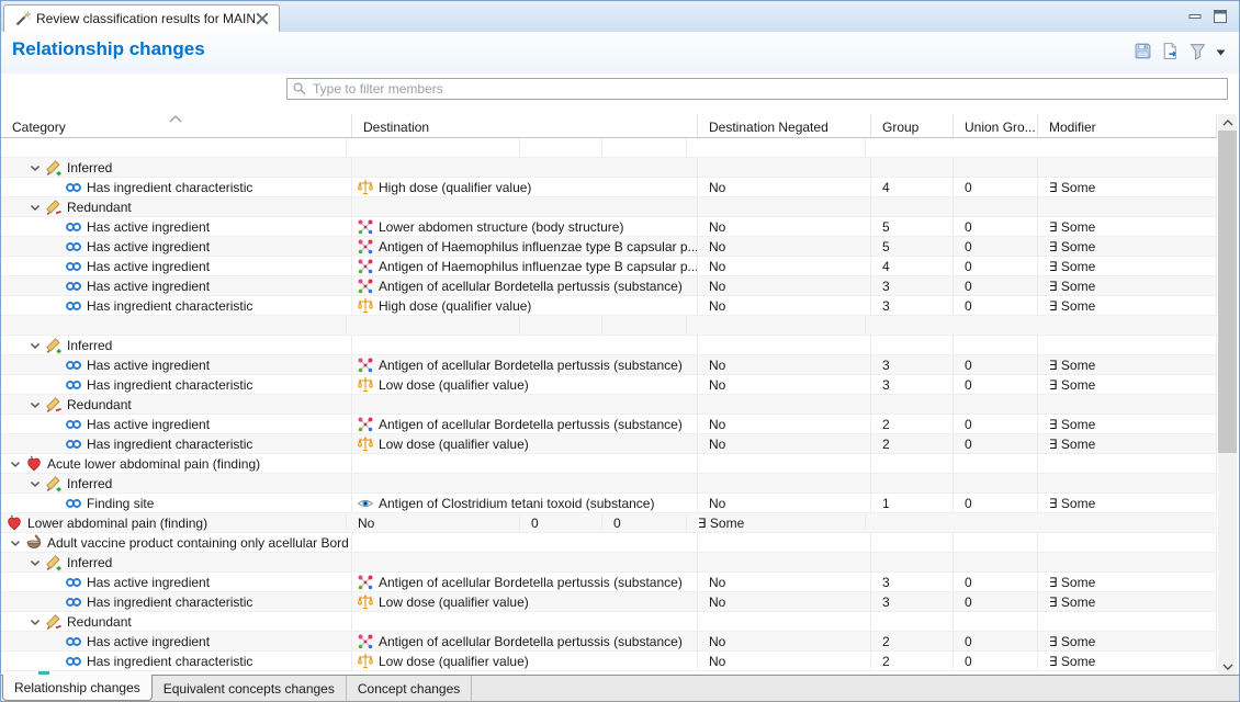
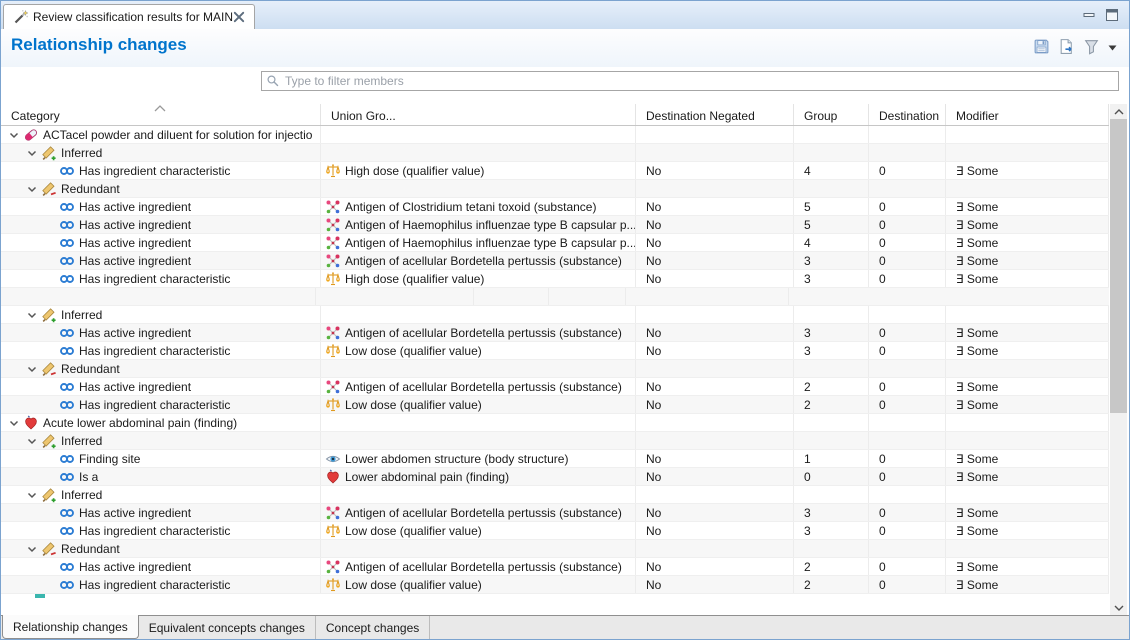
  Review classification results for MAIN
  Relationship changes
  Type to filter members
  Category
- Destination
+ Union Gro...
  Destination Negated
  Group
- Union Gro...
+ Destination
  Modifier
+ ACTacel powder and diluent for solution for injectio
  Inferred
  Has ingredient characteristic
  High dose (qualifier value)
  No
  4
  0
  ∃ Some
  Redundant
  Has active ingredient
- Lower abdomen structure (body structure)
+ Antigen of Clostridium tetani toxoid (substance)
  No
  5
  0
  ∃ Some
  Has active ingredient
  Antigen of Haemophilus influenzae type B capsular p...
  No
  5
  0
  ∃ Some
  Has active ingredient
  Antigen of Haemophilus influenzae type B capsular p...
  No
  4
  0
  ∃ Some
  Has active ingredient
  Antigen of acellular Bordetella pertussis (substance)
  No
  3
  0
  ∃ Some
  Has ingredient characteristic
  High dose (qualifier value)
  No
  3
  0
  ∃ Some
  Inferred
  Has active ingredient
  Antigen of acellular Bordetella pertussis (substance)
  No
  3
  0
  ∃ Some
  Has ingredient characteristic
  Low dose (qualifier value)
  No
  3
  0
  ∃ Some
  Redundant
  Has active ingredient
  Antigen of acellular Bordetella pertussis (substance)
  No
  2
  0
  ∃ Some
  Has ingredient characteristic
  Low dose (qualifier value)
  No
  2
  0
  ∃ Some
  Acute lower abdominal pain (finding)
  Inferred
  Finding site
- Antigen of Clostridium tetani toxoid (substance)
+ Lower abdomen structure (body structure)
  No
  1
  0
  ∃ Some
+ Is a
  Lower abdominal pain (finding)
  No
  0
  0
  ∃ Some
- Adult vaccine product containing only acellular Bord
  Inferred
  Has active ingredient
  Antigen of acellular Bordetella pertussis (substance)
  No
  3
  0
  ∃ Some
  Has ingredient characteristic
  Low dose (qualifier value)
  No
  3
  0
  ∃ Some
  Redundant
  Has active ingredient
  Antigen of acellular Bordetella pertussis (substance)
  No
  2
  0
  ∃ Some
  Has ingredient characteristic
  Low dose (qualifier value)
  No
  2
  0
  ∃ Some
  Relationship changes
  Equivalent concepts changes
  Concept changes
